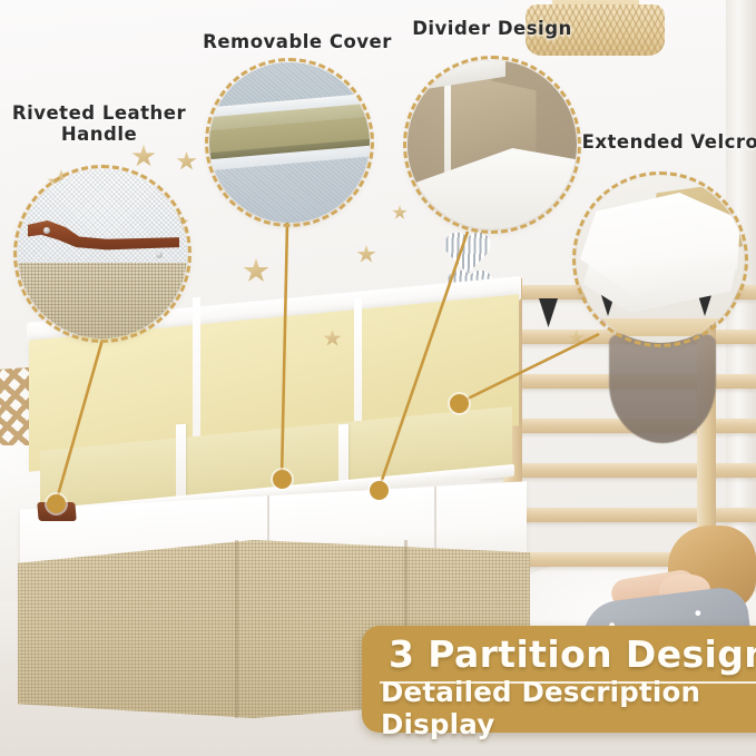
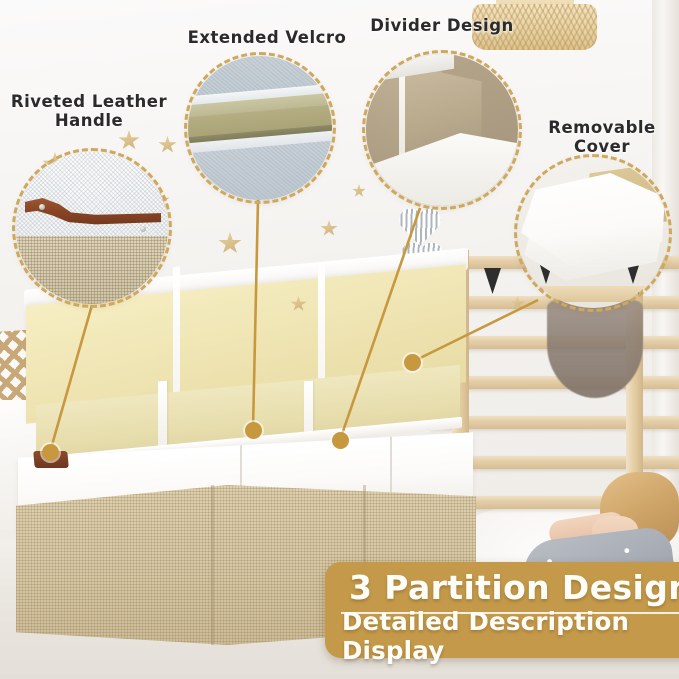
  Riveted Leather Handle
- Removable Cover
+ Extended Velcro
  Divider Design
- Extended Velcro
+ Removable Cover
  3 Partition Desig
  Detailed Description Display
